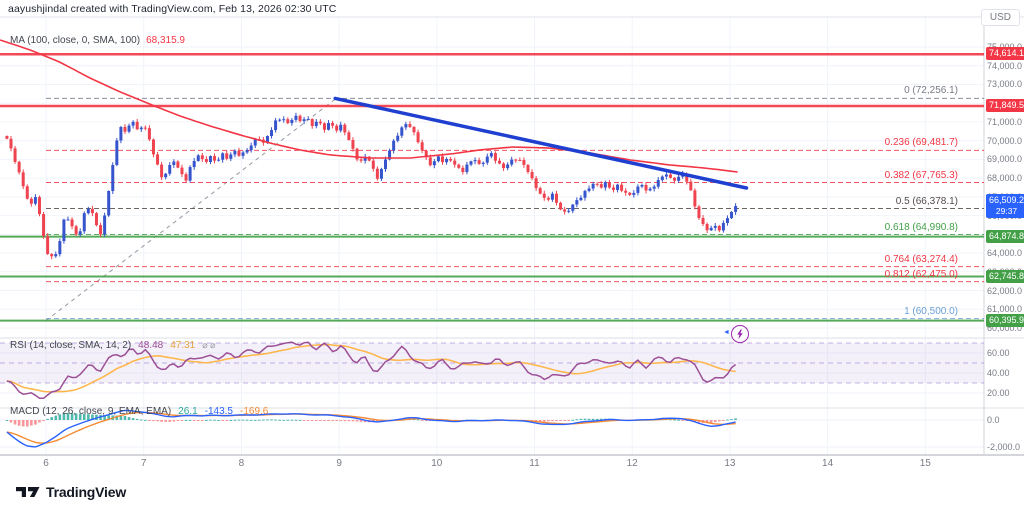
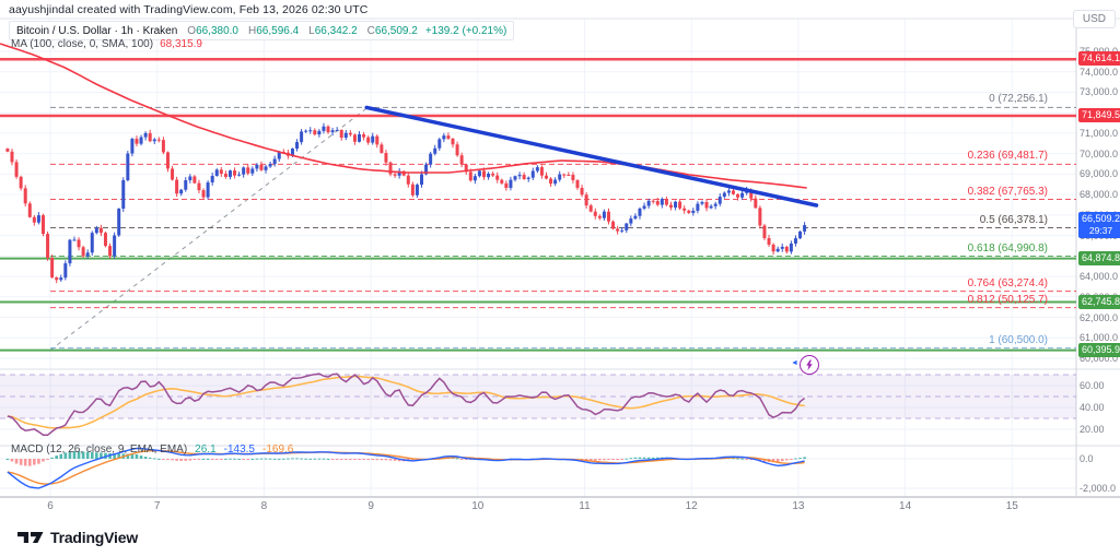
  aayushjindal created with TradingView.com, Feb 13, 2026 02:30 UTC
+ Bitcoin / U.S. Dollar · 1h · Kraken
+ O66,380.0
+ H66,596.4
+ L66,342.2
+ C66,509.2
+ +139.2 (+0.21%)
  MA (100, close, 0, SMA, 100)
  68,315.9
- RSI (14, close, SMA, 14, 2)
- 48.48
- 47.31
- ⌀ ⌀
  MACD (12, 26, close, 9, EMA, EMA)
  26.1
  -143.5
  -169.6
  USD
  74,000.0
  73,000.0
  71,000.0
  70,000.0
  69,000.0
  68,000.0
  64,000.0
  62,000.0
  61,000.0
  60,000.0
  60.00
  40.00
  20.00
  0.0
  -2,000.0
  74,614.1
  71,849.5
  66,509.2
  29:37
  64,874.8
  62,745.8
  60,395.9
  6
  7
  8
  9
  10
  11
  12
  13
  14
  15
  0 (72,256.1)
  0.236 (69,481.7)
  0.382 (67,765.3)
  0.5 (66,378.1)
  0.618 (64,990.8)
  0.764 (63,274.4)
- 0.812 (62,475.0)
+ 0.812 (50,125.7)
  1 (60,500.0)
  TradingView
